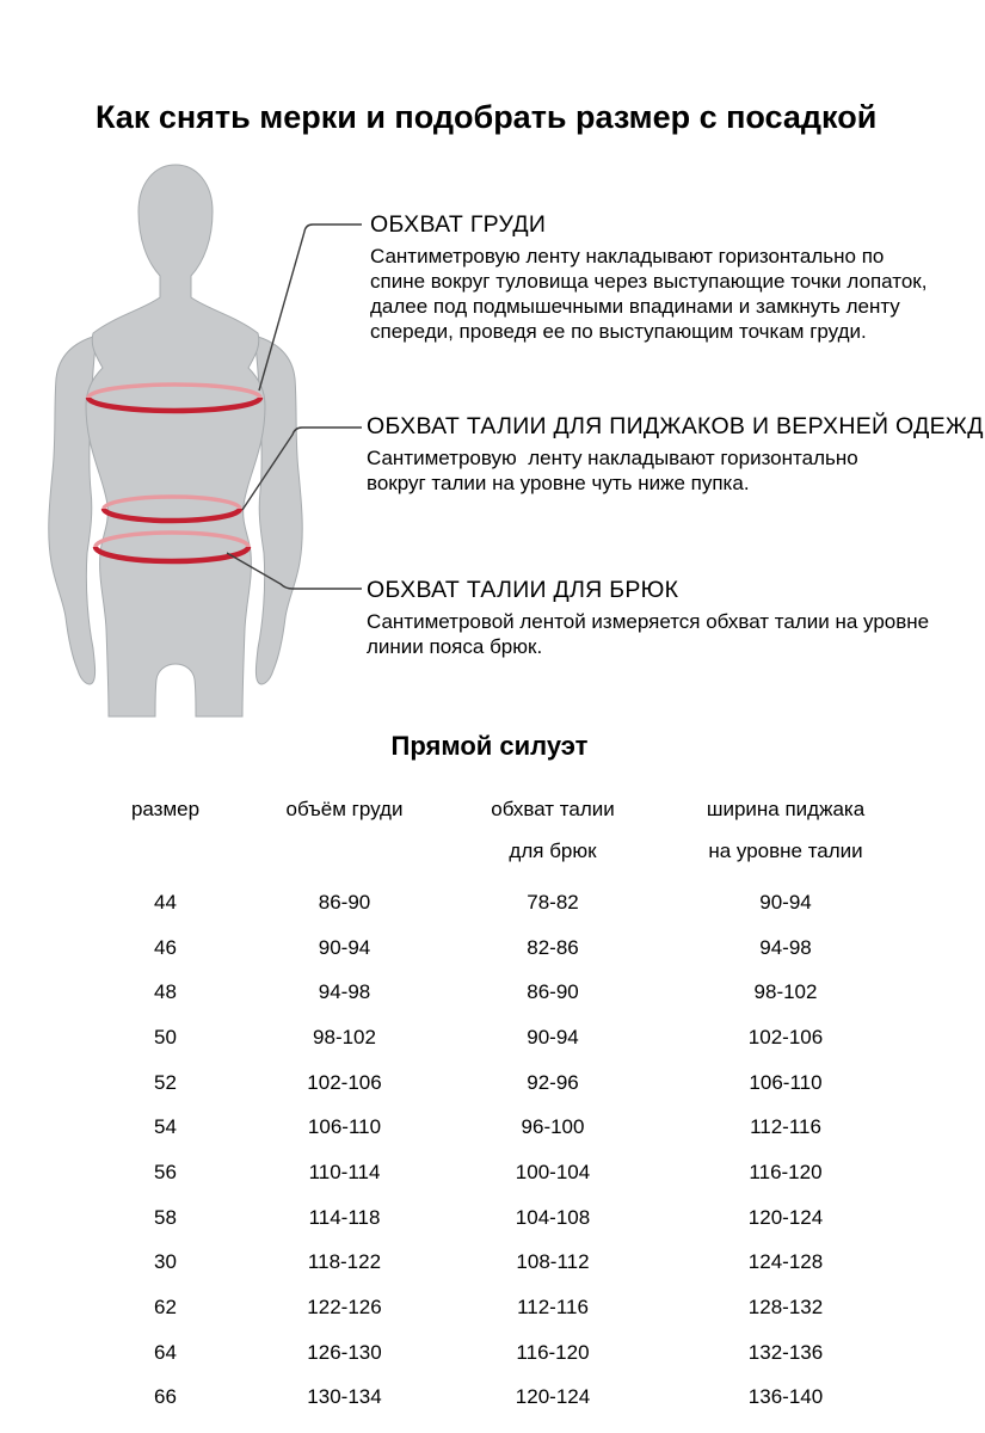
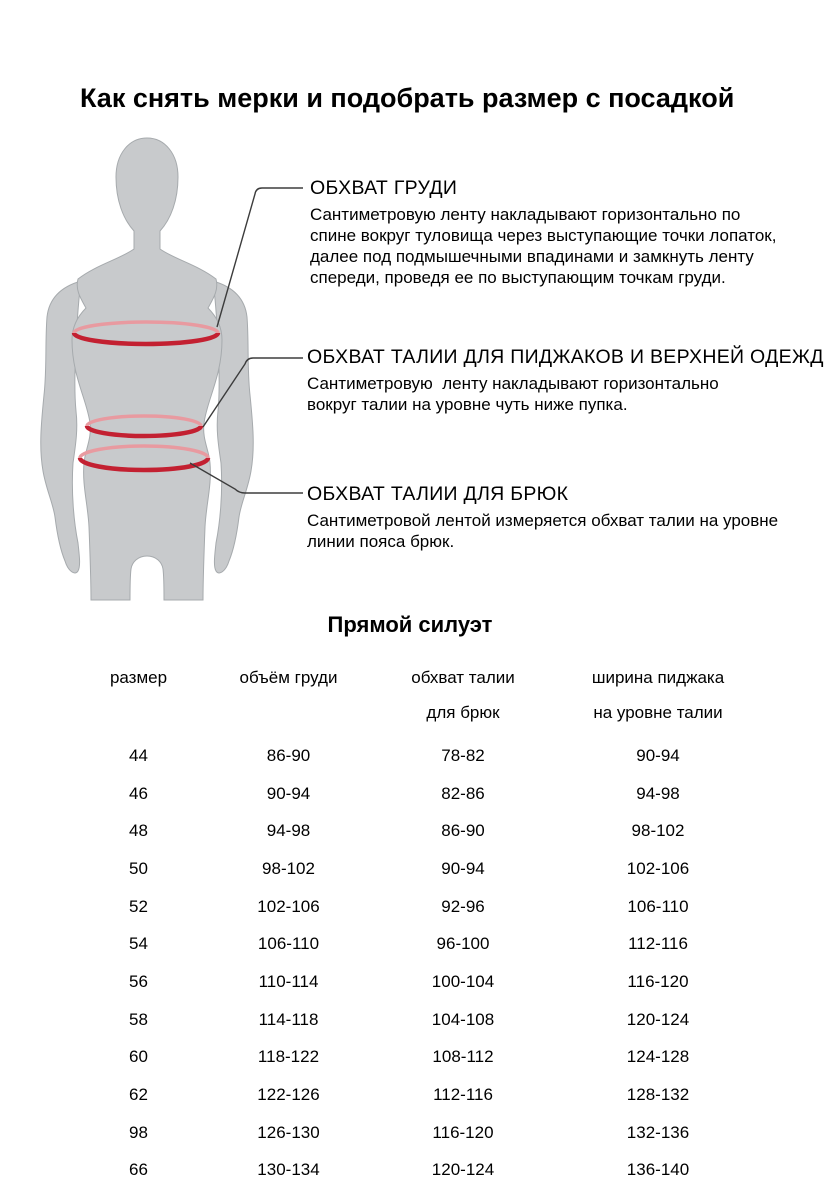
  Как снять мерки и подобрать размер с посадкой
  ОБХВАТ ГРУДИ
  Сантиметровую ленту накладывают горизонтально по
  спине вокруг туловища через выступающие точки лопаток,
  далее под подмышечными впадинами и замкнуть ленту
  спереди, проведя ее по выступающим точкам груди.
  ОБХВАТ ТАЛИИ ДЛЯ ПИДЖАКОВ И ВЕРХНЕЙ ОДЕЖД
  Сантиметровую ленту накладывают горизонтально
  вокруг талии на уровне чуть ниже пупка.
  ОБХВАТ ТАЛИИ ДЛЯ БРЮК
  Сантиметровой лентой измеряется обхват талии на уровне
  линии пояса брюк.
  Прямой силуэт
  размер
  объём груди
  обхват талии
  ширина пиджака
  для брюк
  на уровне талии
  44
  86-90
  78-82
  90-94
  46
  90-94
  82-86
  94-98
  48
  94-98
  86-90
  98-102
  50
  98-102
  90-94
  102-106
  52
  102-106
  92-96
  106-110
  54
  106-110
  96-100
  112-116
  56
  110-114
  100-104
  116-120
  58
  114-118
  104-108
  120-124
- 30
+ 60
  118-122
  108-112
  124-128
  62
  122-126
  112-116
  128-132
- 64
+ 98
  126-130
  116-120
  132-136
  66
  130-134
  120-124
  136-140
